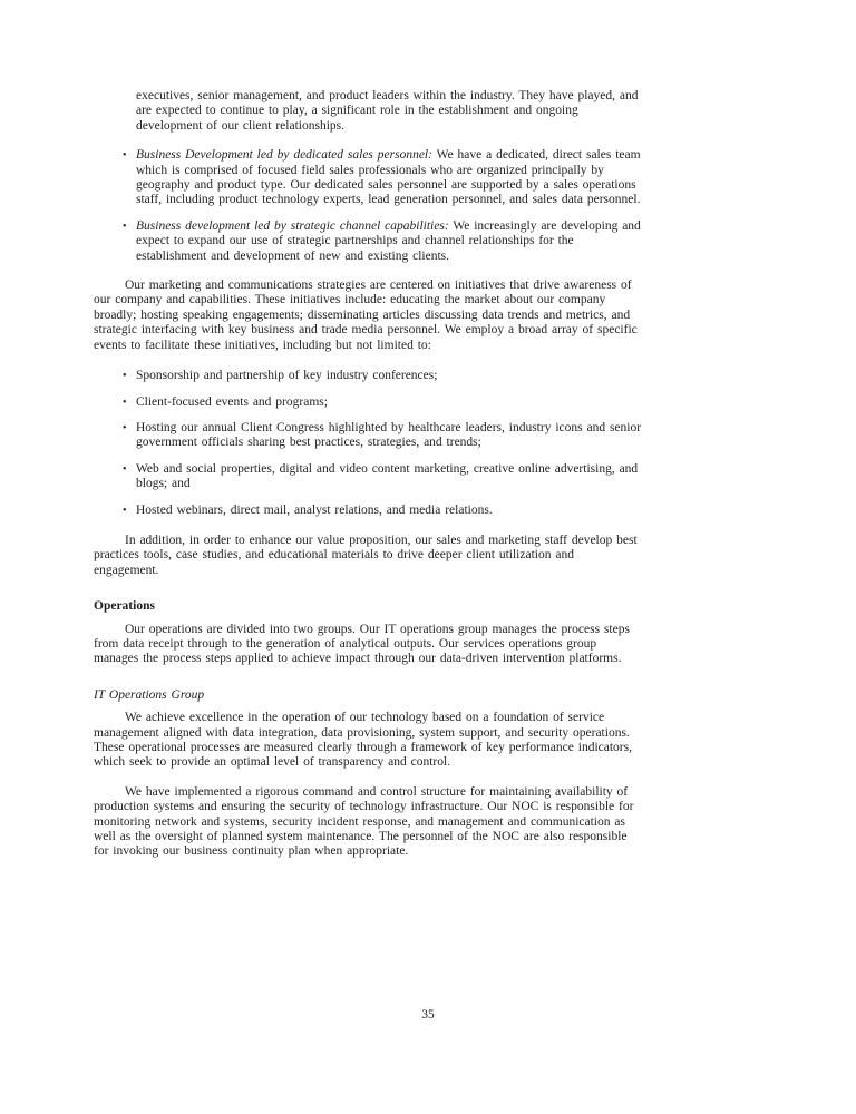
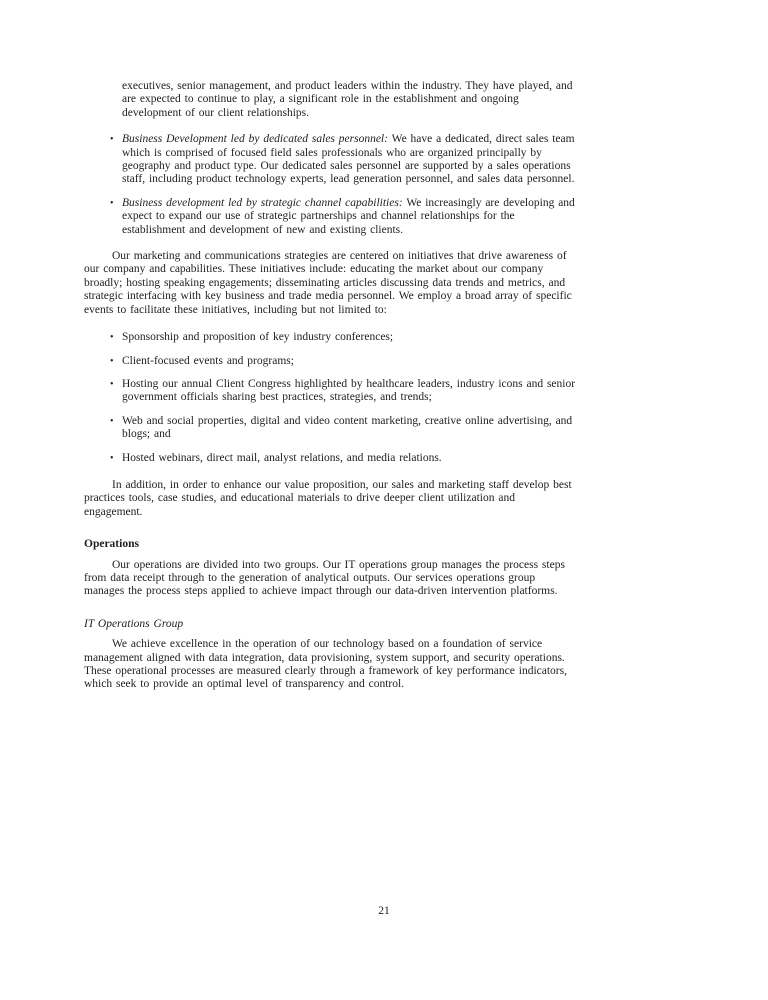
  executives, senior management, and product leaders within the industry. They have played, and
  are expected to continue to play, a significant role in the establishment and ongoing
  development of our client relationships.
  •
  Business Development led by dedicated sales personnel: We have a dedicated, direct sales team
  which is comprised of focused field sales professionals who are organized principally by
  geography and product type. Our dedicated sales personnel are supported by a sales operations
  staff, including product technology experts, lead generation personnel, and sales data personnel.
  •
  Business development led by strategic channel capabilities: We increasingly are developing and
  expect to expand our use of strategic partnerships and channel relationships for the
  establishment and development of new and existing clients.
  Our marketing and communications strategies are centered on initiatives that drive awareness of
  our company and capabilities. These initiatives include: educating the market about our company
  broadly; hosting speaking engagements; disseminating articles discussing data trends and metrics, and
  strategic interfacing with key business and trade media personnel. We employ a broad array of specific
  events to facilitate these initiatives, including but not limited to:
  •
- Sponsorship and partnership of key industry conferences;
+ Sponsorship and proposition of key industry conferences;
  •
  Client-focused events and programs;
  •
  Hosting our annual Client Congress highlighted by healthcare leaders, industry icons and senior
  government officials sharing best practices, strategies, and trends;
  •
  Web and social properties, digital and video content marketing, creative online advertising, and
  blogs; and
  •
  Hosted webinars, direct mail, analyst relations, and media relations.
  In addition, in order to enhance our value proposition, our sales and marketing staff develop best
  practices tools, case studies, and educational materials to drive deeper client utilization and
  engagement.
  Operations
  Our operations are divided into two groups. Our IT operations group manages the process steps
  from data receipt through to the generation of analytical outputs. Our services operations group
  manages the process steps applied to achieve impact through our data-driven intervention platforms.
  IT Operations Group
  We achieve excellence in the operation of our technology based on a foundation of service
  management aligned with data integration, data provisioning, system support, and security operations.
  These operational processes are measured clearly through a framework of key performance indicators,
  which seek to provide an optimal level of transparency and control.
- We have implemented a rigorous command and control structure for maintaining availability of
- production systems and ensuring the security of technology infrastructure. Our NOC is responsible for
- monitoring network and systems, security incident response, and management and communication as
- well as the oversight of planned system maintenance. The personnel of the NOC are also responsible
- for invoking our business continuity plan when appropriate.
- 35
+ 21
